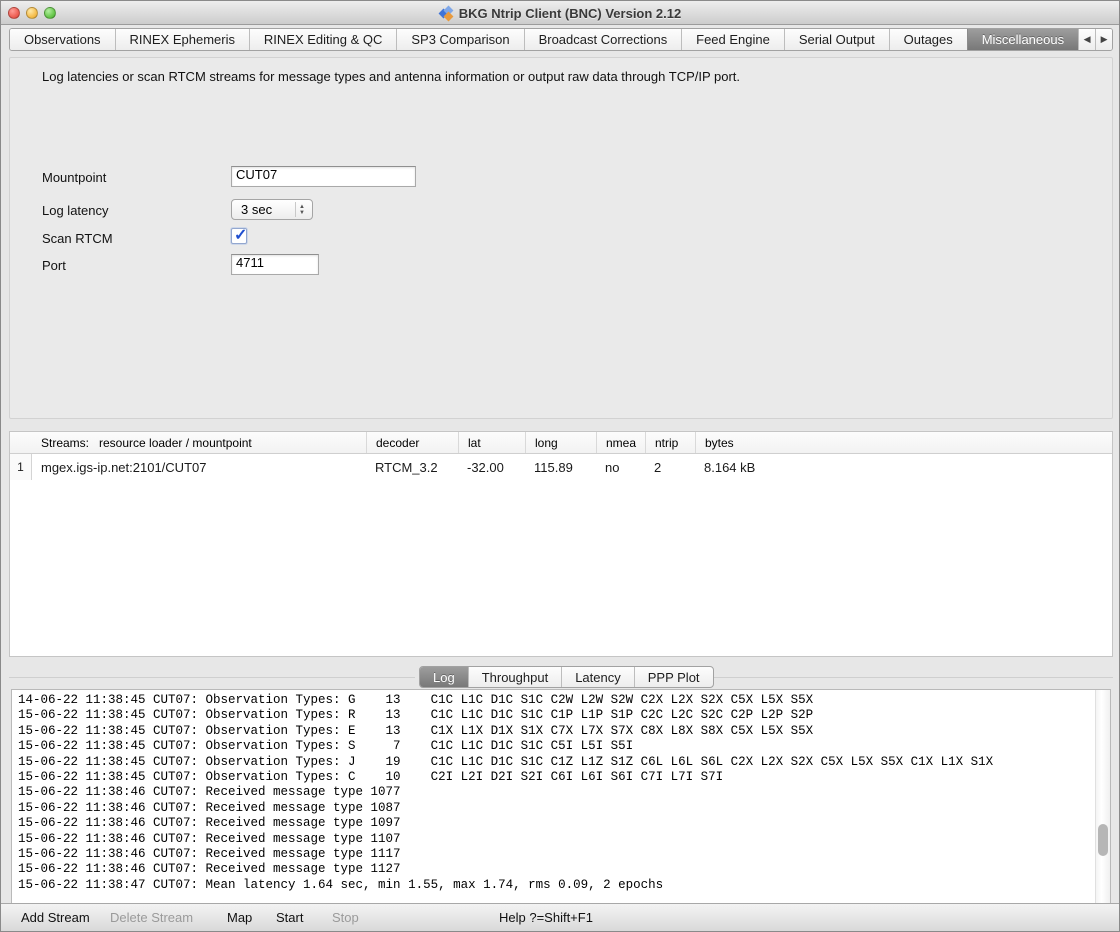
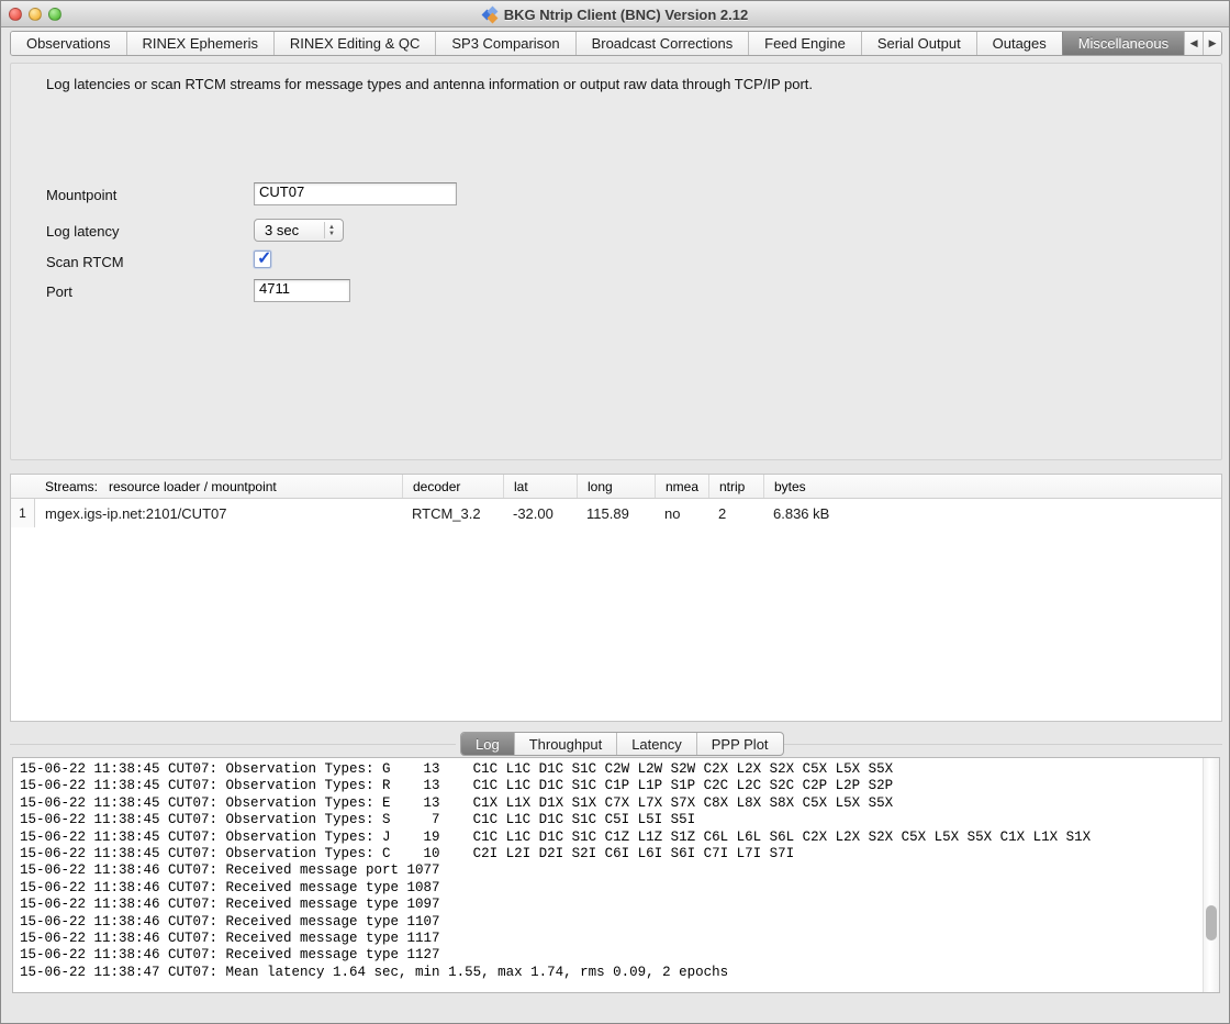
  BKG Ntrip Client (BNC) Version 2.12
  Observations
  RINEX Ephemeris
  RINEX Editing & QC
  SP3 Comparison
  Broadcast Corrections
  Feed Engine
  Serial Output
  Outages
  Miscellaneous
  ◀
  ▶
  Log latencies or scan RTCM streams for message types and antenna information or output raw data through TCP/IP port.
  Mountpoint
  CUT07
  Log latency
  3 sec
  Scan RTCM
  ✓
  Port
  4711
  Streams: resource loader / mountpoint
  decoder
  lat
  long
  nmea
  ntrip
  bytes
  1
  mgex.igs-ip.net:2101/CUT07
  RTCM_3.2
  -32.00
  115.89
  no
  2
- 8.164 kB
+ 6.836 kB
  Log
  Throughput
  Latency
  PPP Plot
- 14-06-22 11:38:45 CUT07: Observation Types: G 13 C1C L1C D1C S1C C2W L2W S2W C2X L2X S2X C5X L5X S5X
+ 15-06-22 11:38:45 CUT07: Observation Types: G 13 C1C L1C D1C S1C C2W L2W S2W C2X L2X S2X C5X L5X S5X
  15-06-22 11:38:45 CUT07: Observation Types: R 13 C1C L1C D1C S1C C1P L1P S1P C2C L2C S2C C2P L2P S2P
  15-06-22 11:38:45 CUT07: Observation Types: E 13 C1X L1X D1X S1X C7X L7X S7X C8X L8X S8X C5X L5X S5X
  15-06-22 11:38:45 CUT07: Observation Types: S 7 C1C L1C D1C S1C C5I L5I S5I
  15-06-22 11:38:45 CUT07: Observation Types: J 19 C1C L1C D1C S1C C1Z L1Z S1Z C6L L6L S6L C2X L2X S2X C5X L5X S5X C1X L1X S1X
  15-06-22 11:38:45 CUT07: Observation Types: C 10 C2I L2I D2I S2I C6I L6I S6I C7I L7I S7I
- 15-06-22 11:38:46 CUT07: Received message type 1077
+ 15-06-22 11:38:46 CUT07: Received message port 1077
  15-06-22 11:38:46 CUT07: Received message type 1087
  15-06-22 11:38:46 CUT07: Received message type 1097
  15-06-22 11:38:46 CUT07: Received message type 1107
  15-06-22 11:38:46 CUT07: Received message type 1117
  15-06-22 11:38:46 CUT07: Received message type 1127
  15-06-22 11:38:47 CUT07: Mean latency 1.64 sec, min 1.55, max 1.74, rms 0.09, 2 epochs
- Add Stream
- Delete Stream
- Map
- Start
- Stop
- Help ?=Shift+F1
